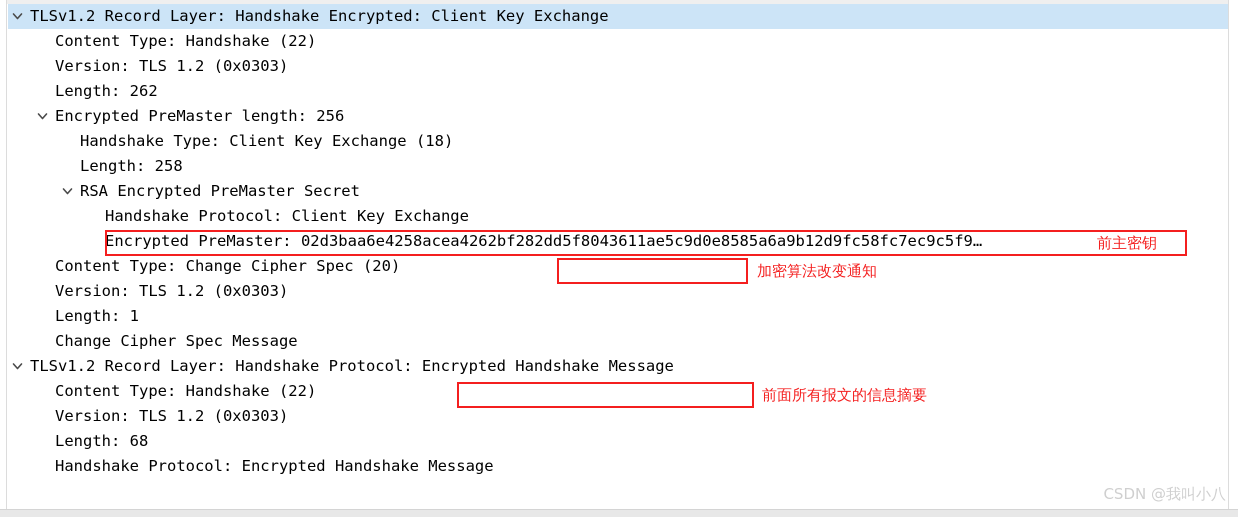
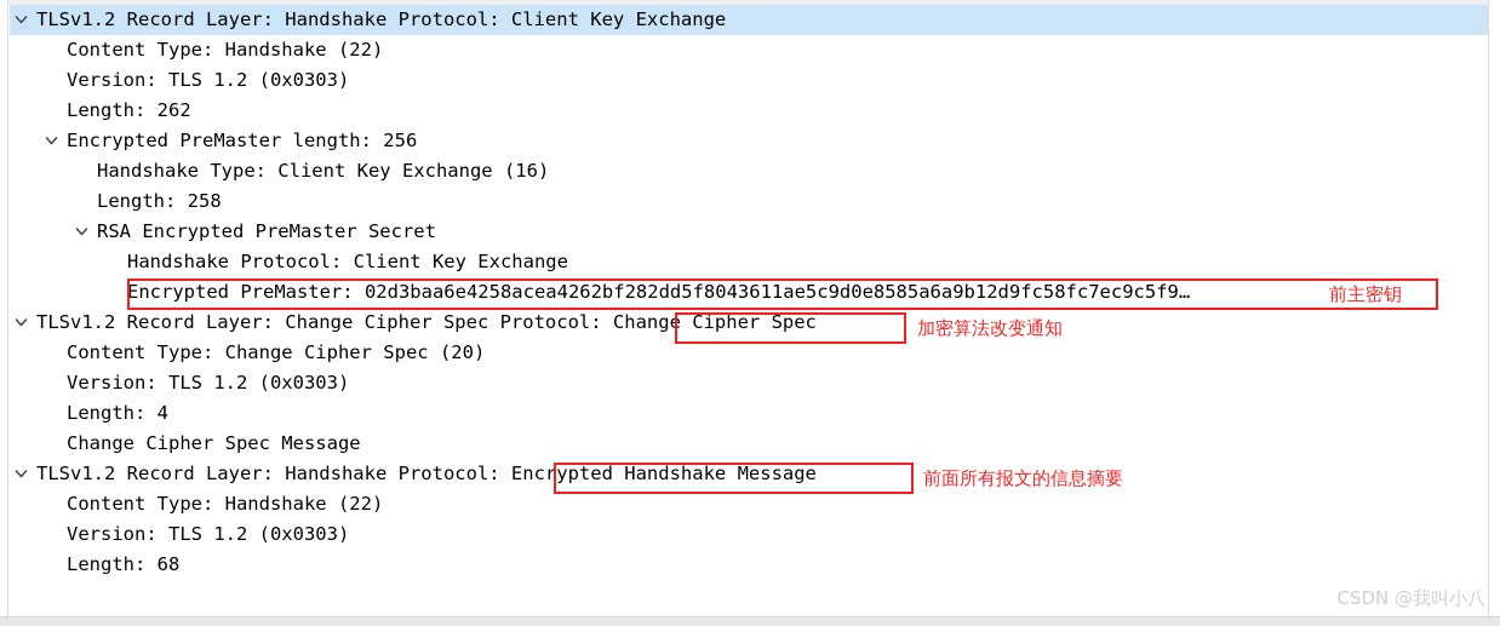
- TLSv1.2 Record Layer: Handshake Encrypted: Client Key Exchange
+ TLSv1.2 Record Layer: Handshake Protocol: Client Key Exchange
  Content Type: Handshake (22)
  Version: TLS 1.2 (0x0303)
  Length: 262
  Encrypted PreMaster length: 256
- Handshake Type: Client Key Exchange (18)
+ Handshake Type: Client Key Exchange (16)
  Length: 258
  RSA Encrypted PreMaster Secret
  Handshake Protocol: Client Key Exchange
  Encrypted PreMaster: 02d3baa6e4258acea4262bf282dd5f8043611ae5c9d0e8585a6a9b12d9fc58fc7ec9c5f9…
+ TLSv1.2 Record Layer: Change Cipher Spec Protocol: Change Cipher Spec
  Content Type: Change Cipher Spec (20)
  Version: TLS 1.2 (0x0303)
- Length: 1
+ Length: 4
  Change Cipher Spec Message
  TLSv1.2 Record Layer: Handshake Protocol: Encrypted Handshake Message
  Content Type: Handshake (22)
  Version: TLS 1.2 (0x0303)
  Length: 68
- Handshake Protocol: Encrypted Handshake Message
  前主密钥
  加密算法改变通知
  前面所有报文的信息摘要
  CSDN @我叫小八
